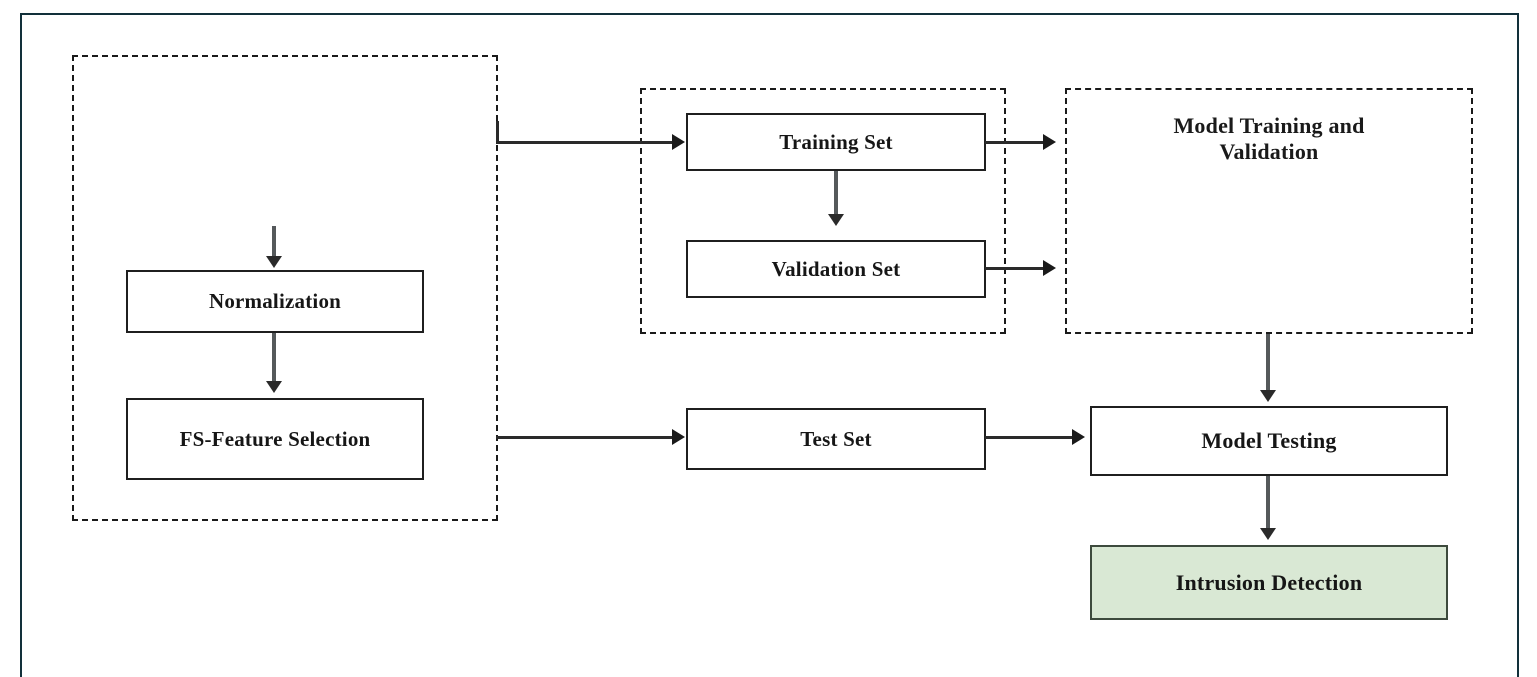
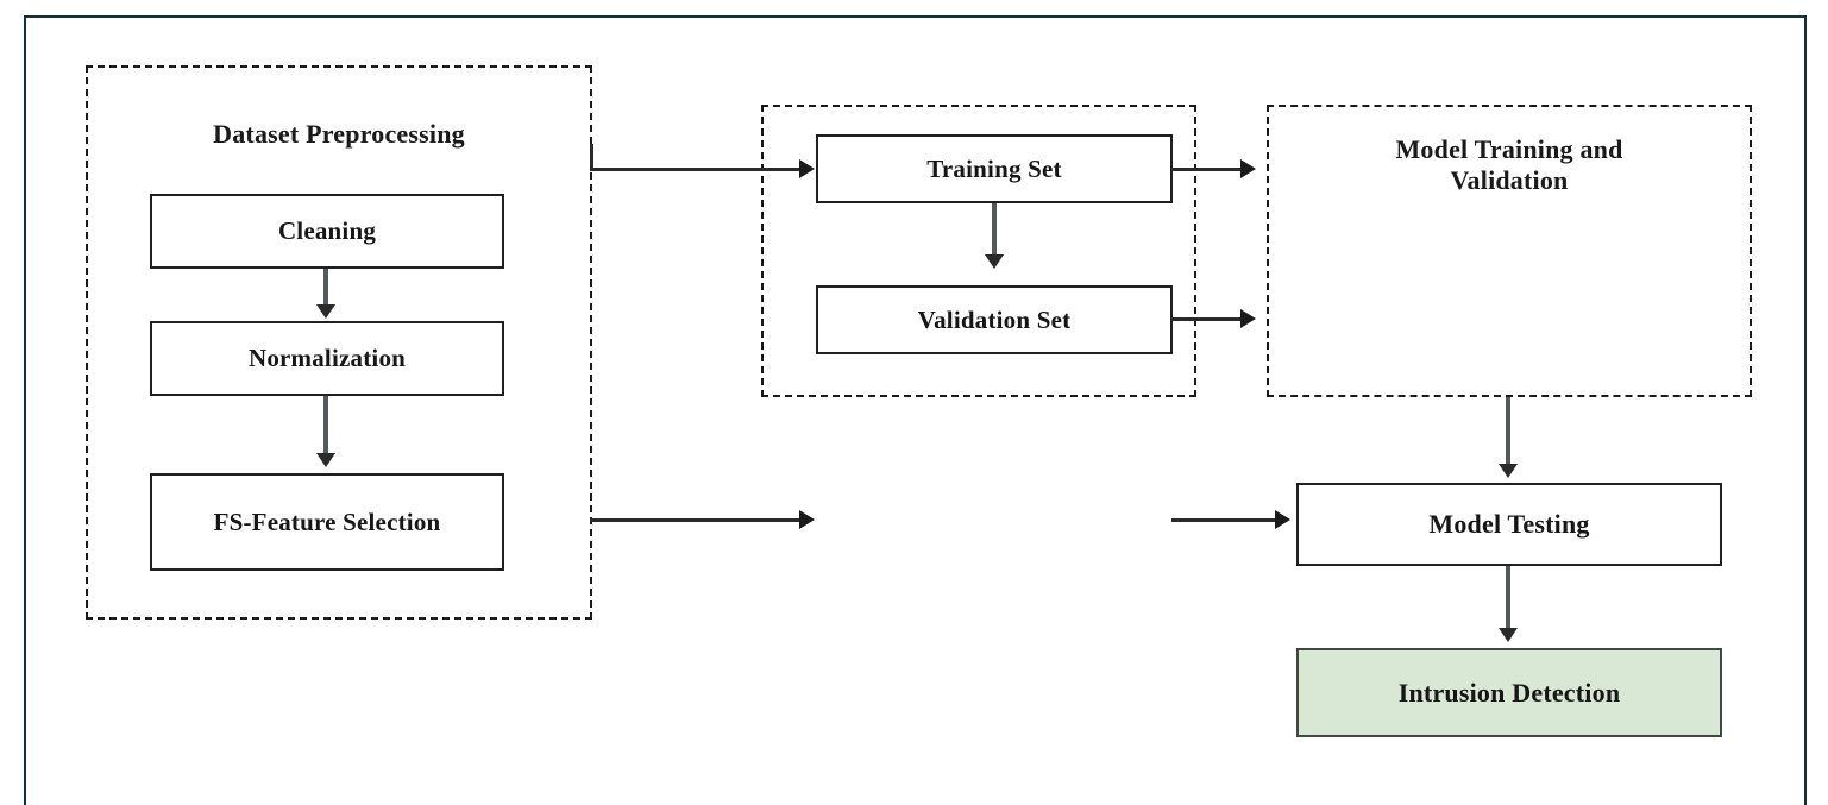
+ Dataset Preprocessing
+ Cleaning
  Normalization
  FS-Feature Selection
  Training Set
  Validation Set
  Model Training and
  Validation
- Test Set
  Model Testing
  Intrusion Detection
